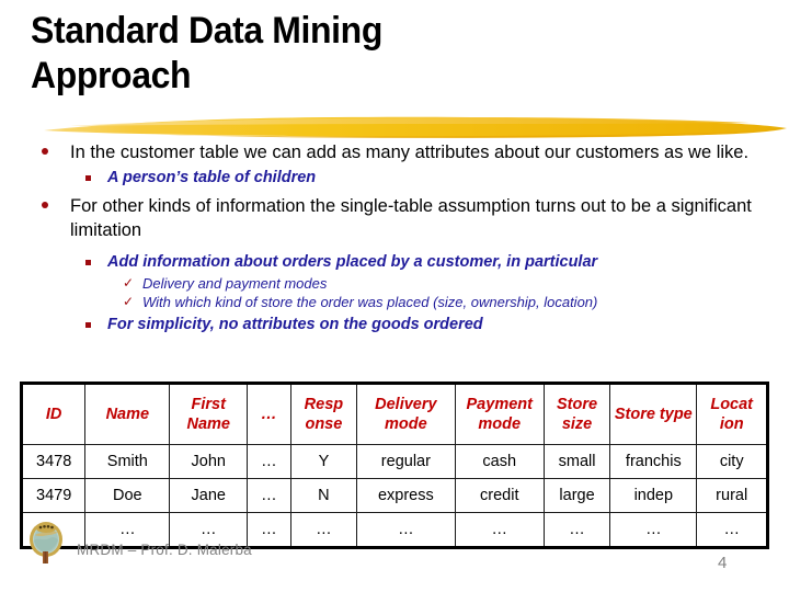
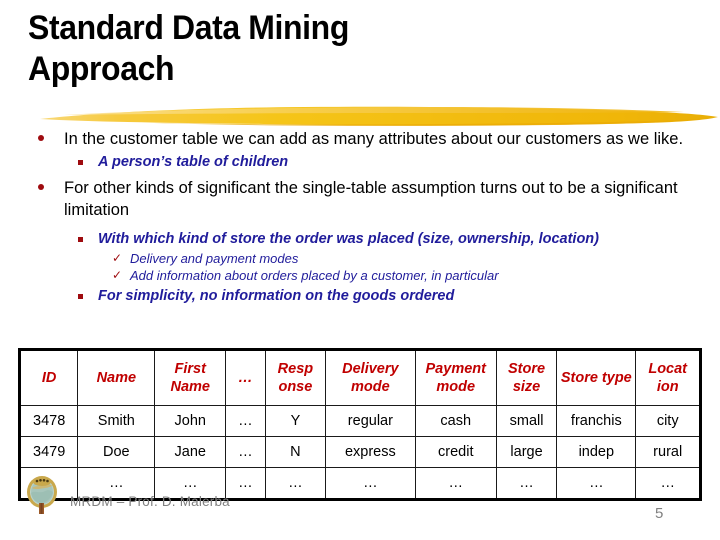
  Standard Data Mining
  Approach
  In the customer table we can add as many attributes about our customers as we like.
  A person’s table of children
- For other kinds of information the single-table assumption turns out to be a significant limitation
+ For other kinds of significant the single-table assumption turns out to be a significant limitation
- Add information about orders placed by a customer, in particular
+ With which kind of store the order was placed (size, ownership, location)
  ✓
  Delivery and payment modes
  ✓
- With which kind of store the order was placed (size, ownership, location)
+ Add information about orders placed by a customer, in particular
- For simplicity, no attributes on the goods ordered
+ For simplicity, no information on the goods ordered
  ID	Name	First Name	…	Resp onse	Delivery mode	Payment mode	Store size	Store type	Locat ion
  3478	Smith	John	…	Y	regular	cash	small	franchis	city
  3479	Doe	Jane	…	N	express	credit	large	indep	rural
  	…	…	…	…	…	…	…	…	…
  MRDM – Prof. D. Malerba
- 4
+ 5
